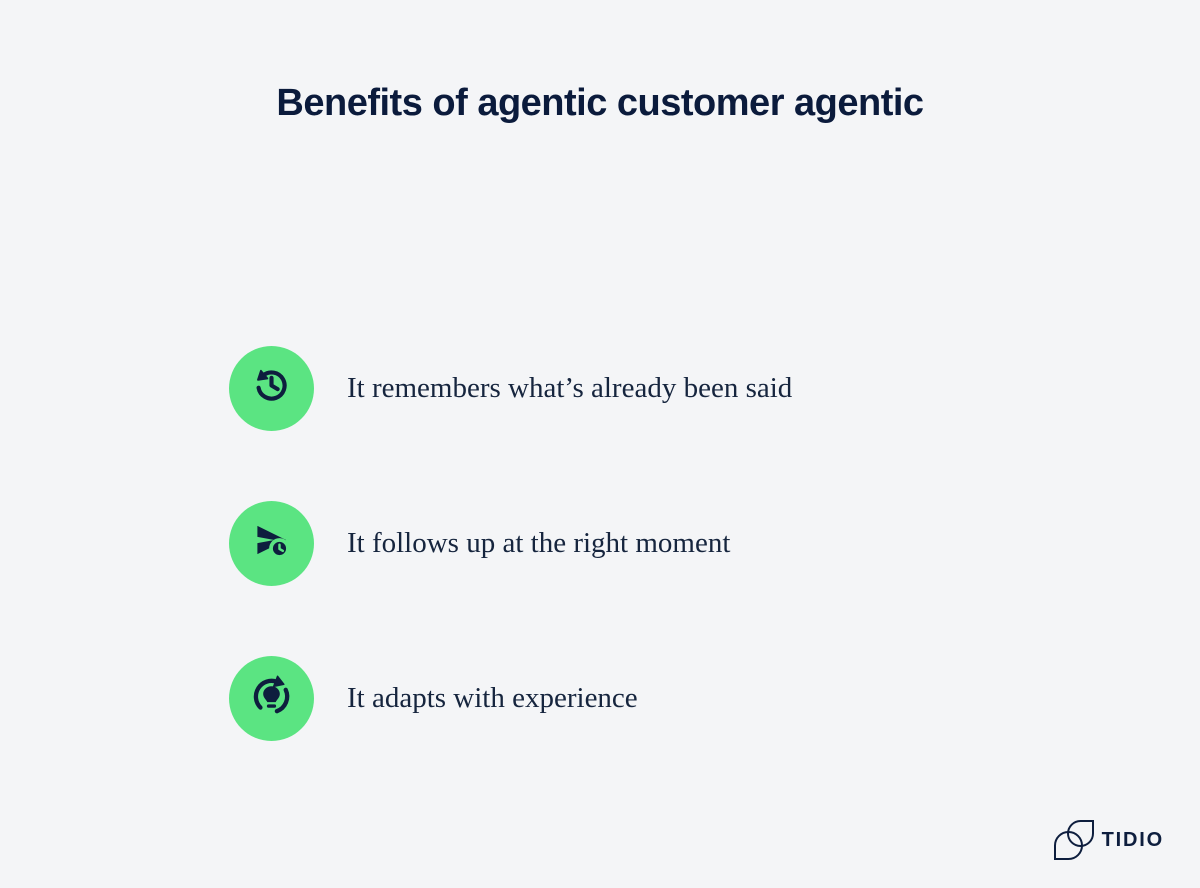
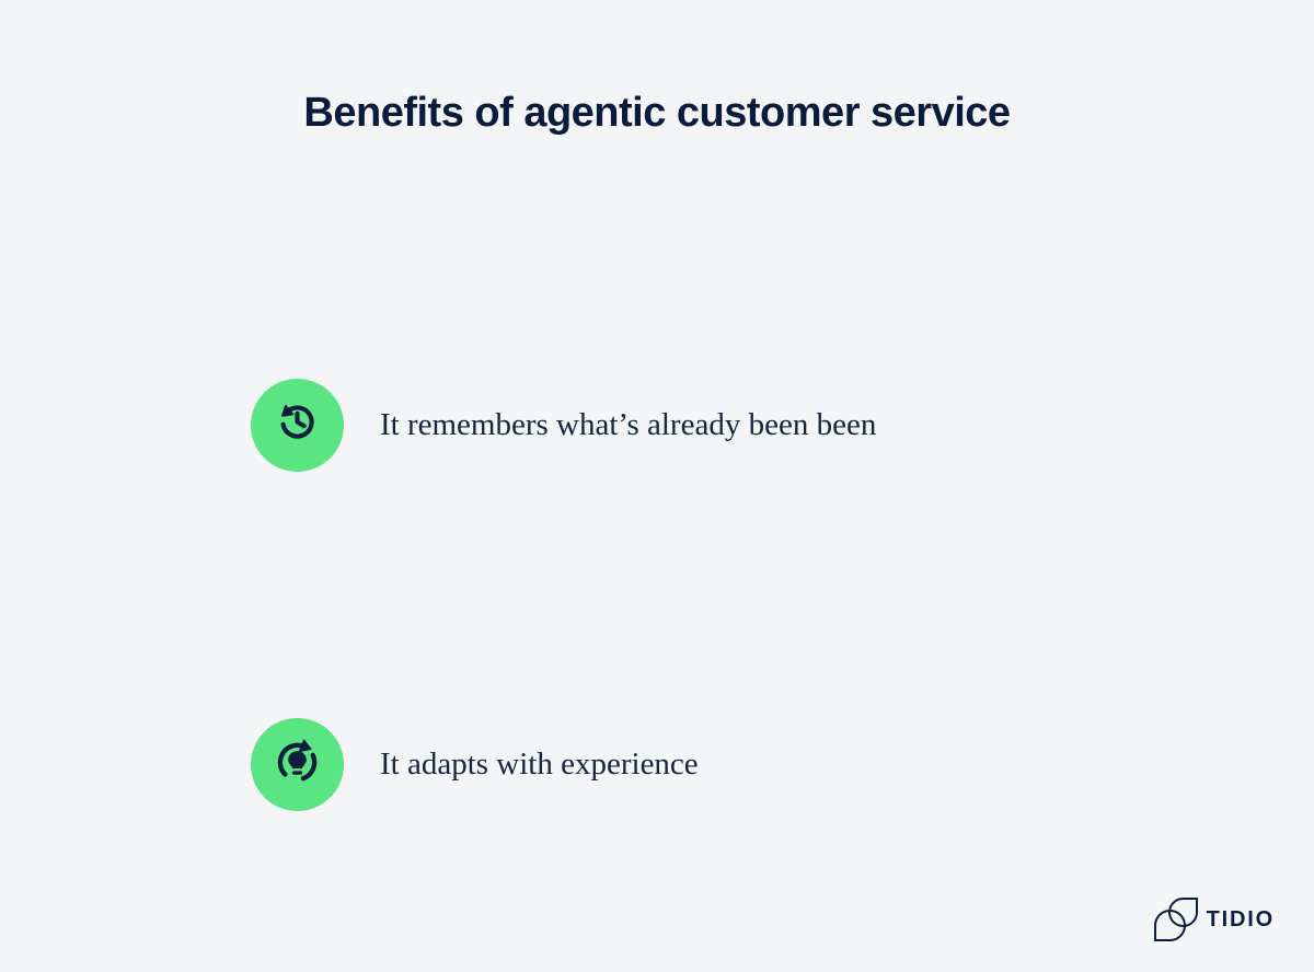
- Benefits of agentic customer agentic
+ Benefits of agentic customer service
- It remembers what’s already been said
+ It remembers what’s already been been
- It follows up at the right moment
  It adapts with experience
  TIDIO
